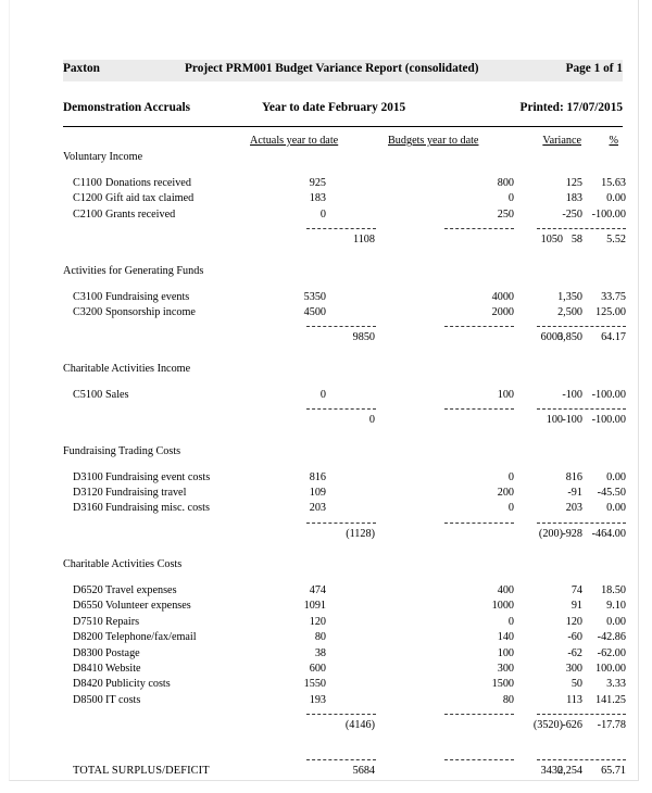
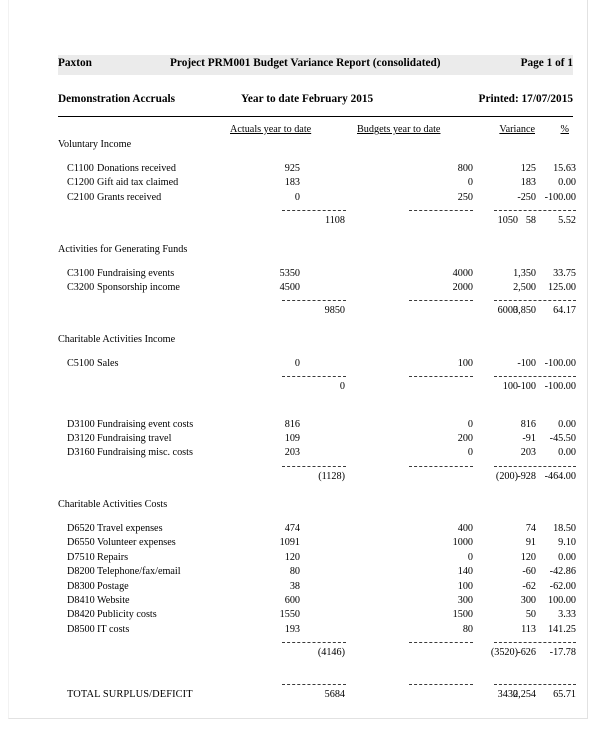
  Paxton
  Project PRM001 Budget Variance Report (consolidated)
  Page 1 of 1
  Demonstration Accruals
  Year to date February 2015
  Printed: 17/07/2015
  Actuals year to date
  Budgets year to date
  Variance
  %
  Voluntary Income
  C1100
  Donations received
  925
  800
  125
  15.63
  C1200
  Gift aid tax claimed
  183
  0
  183
  0.00
  C2100
  Grants received
  0
  250
  -250
  -100.00
  1108
  1050
  58
  5.52
  Activities for Generating Funds
  C3100
  Fundraising events
  5350
  4000
  1,350
  33.75
  C3200
  Sponsorship income
  4500
  2000
  2,500
  125.00
  9850
  6000
  3,850
  64.17
  Charitable Activities Income
  C5100
  Sales
  0
  100
  -100
  -100.00
  0
  100
  -100
  -100.00
- Fundraising Trading Costs
  D3100
  Fundraising event costs
  816
  0
  816
  0.00
  D3120
  Fundraising travel
  109
  200
  -91
  -45.50
  D3160
  Fundraising misc. costs
  203
  0
  203
  0.00
  (1128)
  (200)
  -928
  -464.00
  Charitable Activities Costs
  D6520
  Travel expenses
  474
  400
  74
  18.50
  D6550
  Volunteer expenses
  1091
  1000
  91
  9.10
  D7510
  Repairs
  120
  0
  120
  0.00
  D8200
  Telephone/fax/email
  80
  140
  -60
  -42.86
  D8300
  Postage
  38
  100
  -62
  -62.00
  D8410
  Website
  600
  300
  300
  100.00
  D8420
  Publicity costs
  1550
  1500
  50
  3.33
  D8500
  IT costs
  193
  80
  113
  141.25
  (4146)
  (3520)
  -626
  -17.78
  TOTAL SURPLUS/DEFICIT
  5684
  3430
  2,254
  65.71
